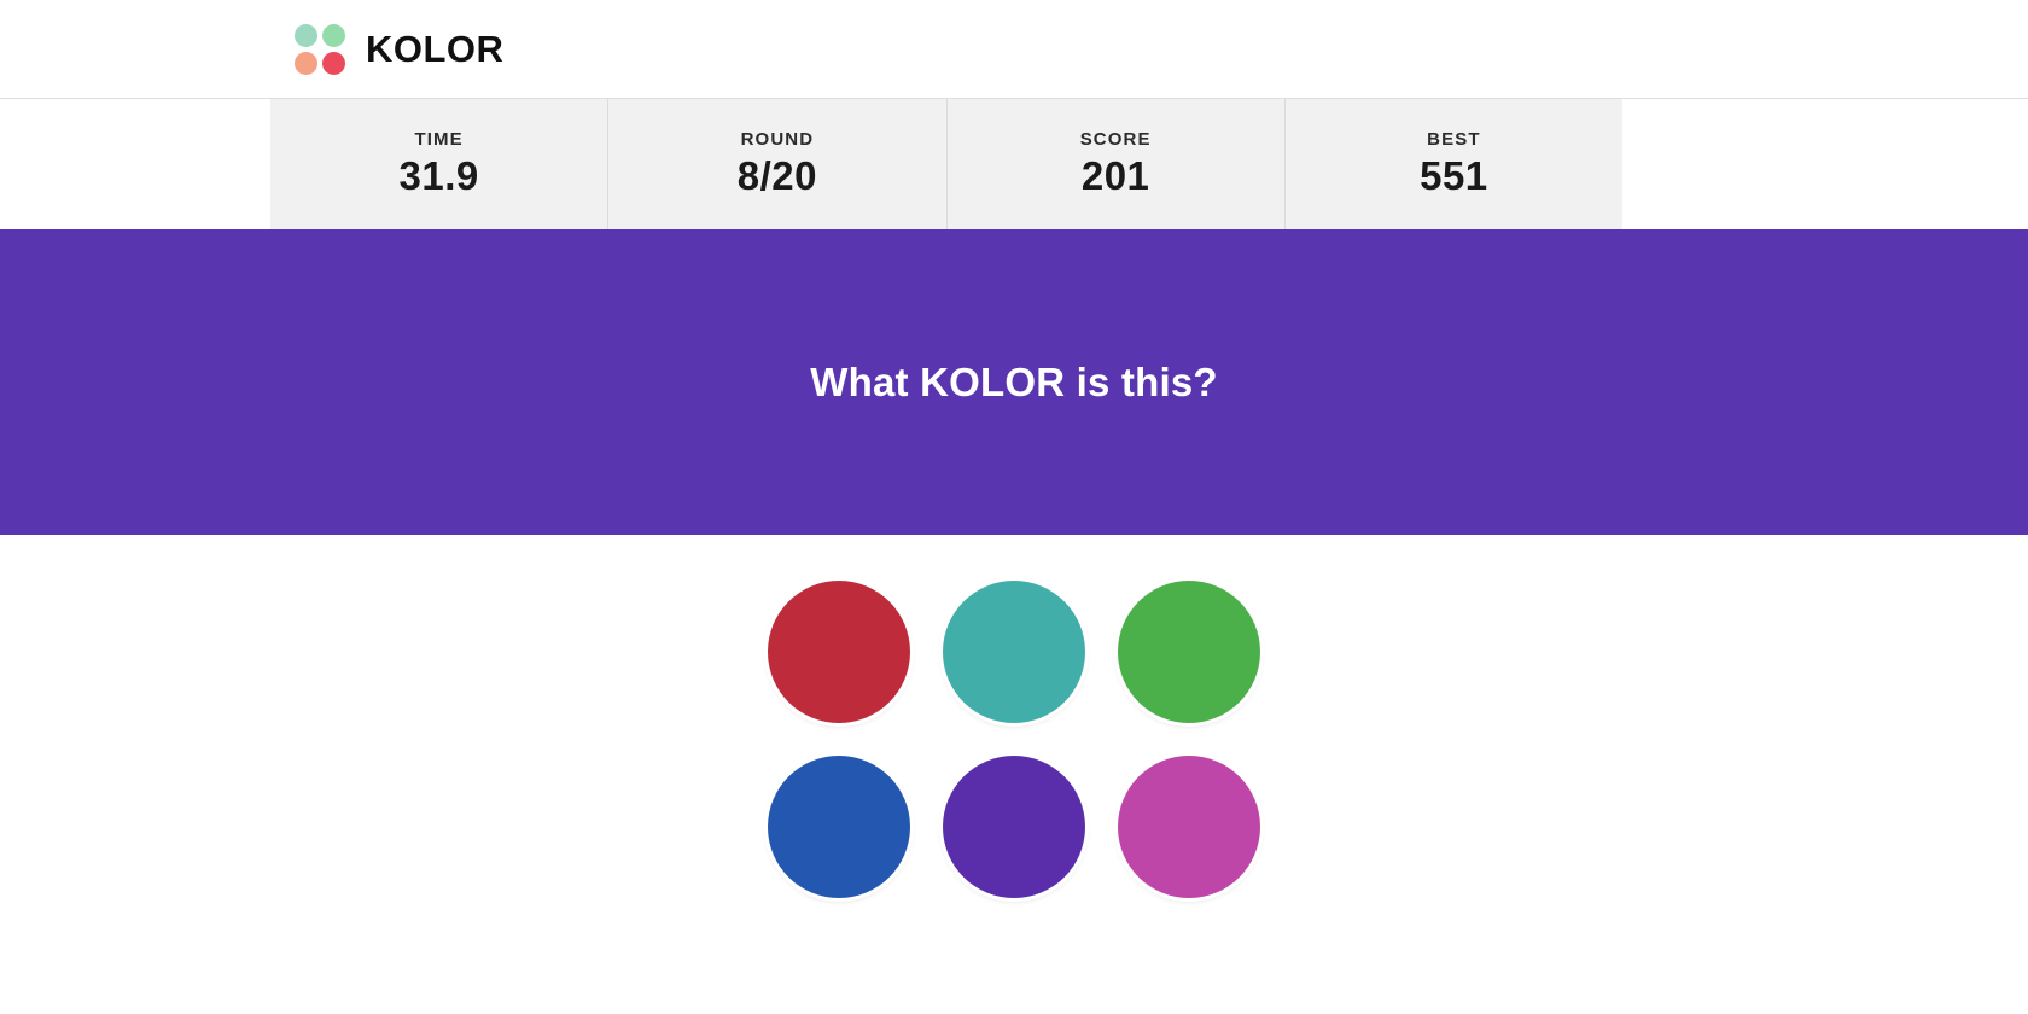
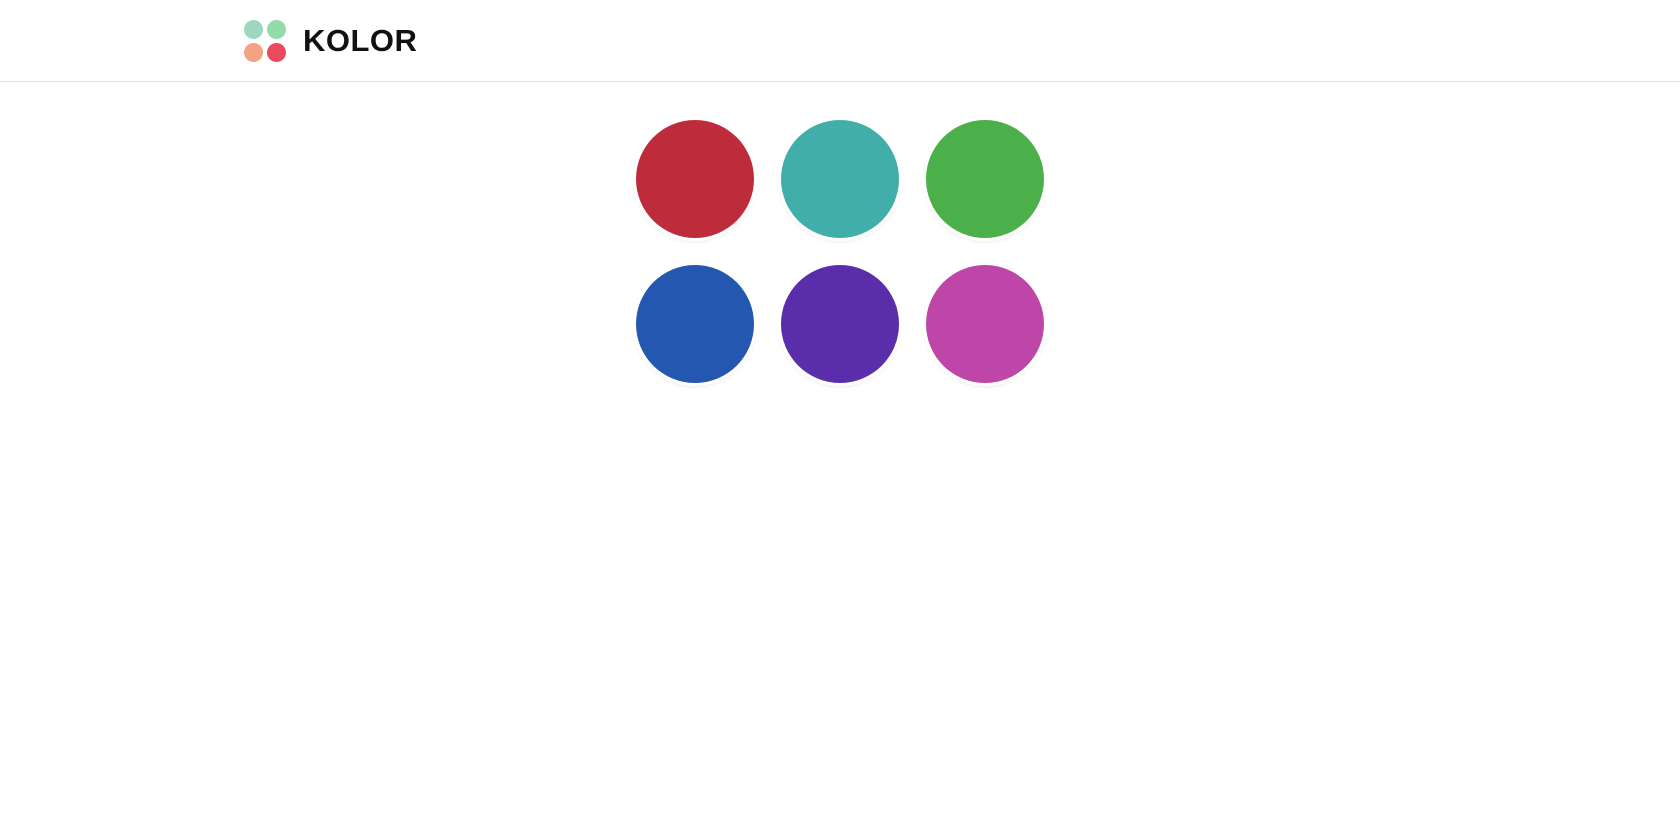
  KOLOR
- TIME
- 31.9
- ROUND
- 8/20
- SCORE
- 201
- BEST
- 551
- What KOLOR is this?
